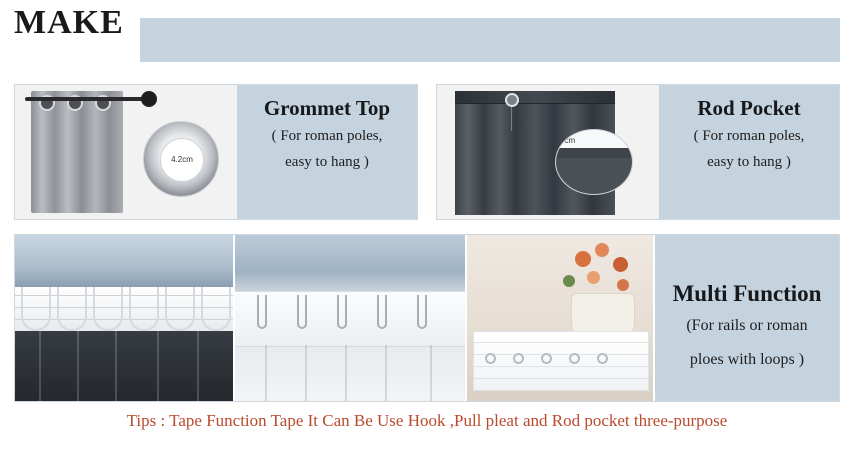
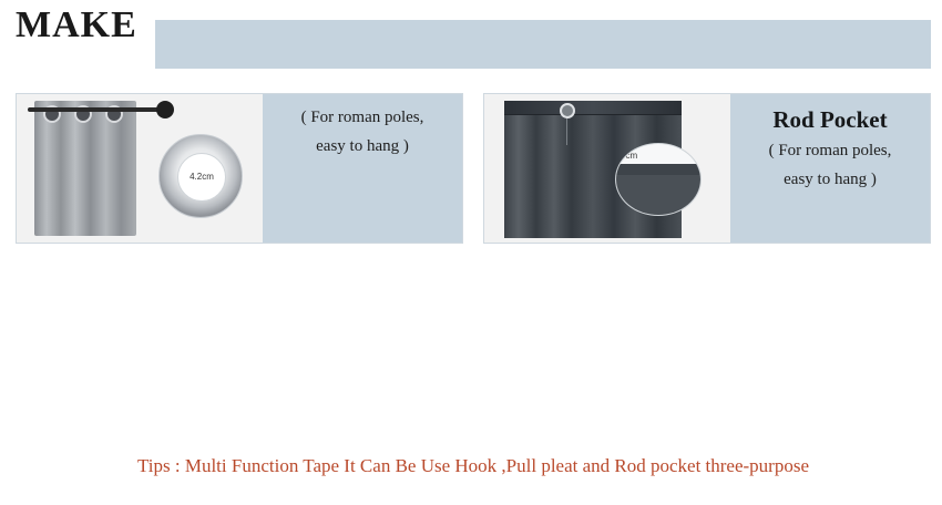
  MAKE
  4.2cm
- Grommet Top
  ( For roman poles,
  easy to hang )
  7cm
  Rod Pocket
  ( For roman poles,
  easy to hang )
- Multi Function
- (For rails or roman
- ploes with loops )
- Tips : Tape Function Tape It Can Be Use Hook ,Pull pleat and Rod pocket three-purpose
+ Tips : Multi Function Tape It Can Be Use Hook ,Pull pleat and Rod pocket three-purpose
